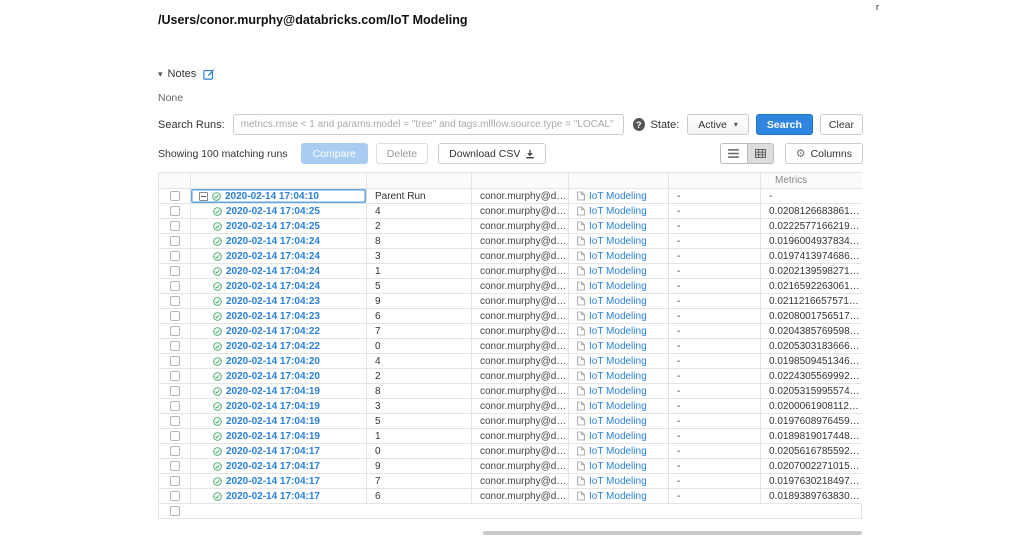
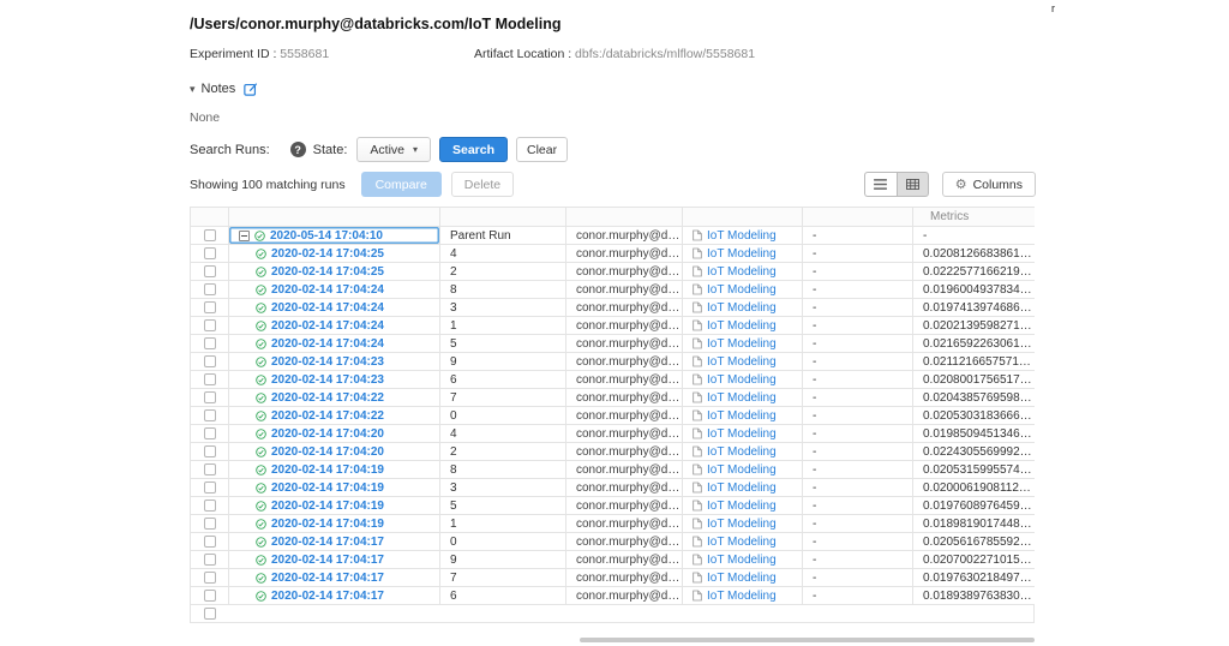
  r
  /Users/conor.murphy@databricks.com/IoT Modeling
+ Experiment ID : 5558681
+ Artifact Location : dbfs:/databricks/mlflow/5558681
  ▾
  Notes
  None
  Search Runs:
- metrics.rmse < 1 and params.model = "tree" and tags.mlflow.source.type = "LOCAL"
  ?
  State:
  Active
  ▾
  Search
  Clear
  Showing 100 matching runs
  Compare
  Delete
- Download CSV
  ⚙
  Columns
  						Metrics
- 	2020-02-14 17:04:10	Parent Run	conor.murphy@data	IoT Modeling	-	-
+ 	2020-05-14 17:04:10	Parent Run	conor.murphy@data	IoT Modeling	-	-
  	2020-02-14 17:04:25	4	conor.murphy@data	IoT Modeling	-	0.020812668386130
  	2020-02-14 17:04:25	2	conor.murphy@data	IoT Modeling	-	0.022257716621905
  	2020-02-14 17:04:24	8	conor.murphy@data	IoT Modeling	-	0.019600493783449
  	2020-02-14 17:04:24	3	conor.murphy@data	IoT Modeling	-	0.019741397468631
  	2020-02-14 17:04:24	1	conor.murphy@data	IoT Modeling	-	0.020213959827147
  	2020-02-14 17:04:24	5	conor.murphy@data	IoT Modeling	-	0.021659226306141
  	2020-02-14 17:04:23	9	conor.murphy@data	IoT Modeling	-	0.021121665757156
  	2020-02-14 17:04:23	6	conor.murphy@data	IoT Modeling	-	0.020800175651705
  	2020-02-14 17:04:22	7	conor.murphy@data	IoT Modeling	-	0.020438576959876
  	2020-02-14 17:04:22	0	conor.murphy@data	IoT Modeling	-	0.020530318366677
  	2020-02-14 17:04:20	4	conor.murphy@data	IoT Modeling	-	0.019850945134642
  	2020-02-14 17:04:20	2	conor.murphy@data	IoT Modeling	-	0.022430556999231
  	2020-02-14 17:04:19	8	conor.murphy@data	IoT Modeling	-	0.020531599557499
  	2020-02-14 17:04:19	3	conor.murphy@data	IoT Modeling	-	0.020006190811231
  	2020-02-14 17:04:19	5	conor.murphy@data	IoT Modeling	-	0.019760897645936
  	2020-02-14 17:04:19	1	conor.murphy@data	IoT Modeling	-	0.018981901744803
  	2020-02-14 17:04:17	0	conor.murphy@data	IoT Modeling	-	0.020561678559211
  	2020-02-14 17:04:17	9	conor.murphy@data	IoT Modeling	-	0.020700227101506
  	2020-02-14 17:04:17	7	conor.murphy@data	IoT Modeling	-	0.019763021849764
  	2020-02-14 17:04:17	6	conor.murphy@data	IoT Modeling	-	0.018938976383080
